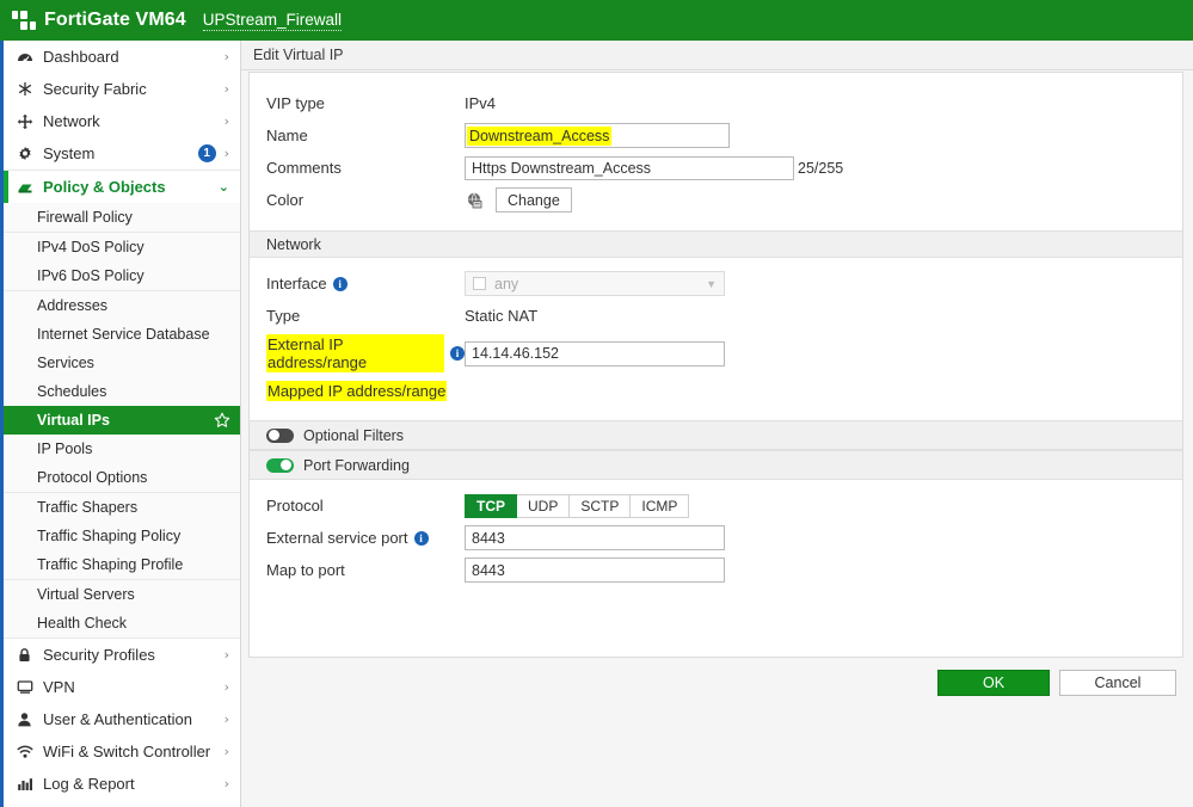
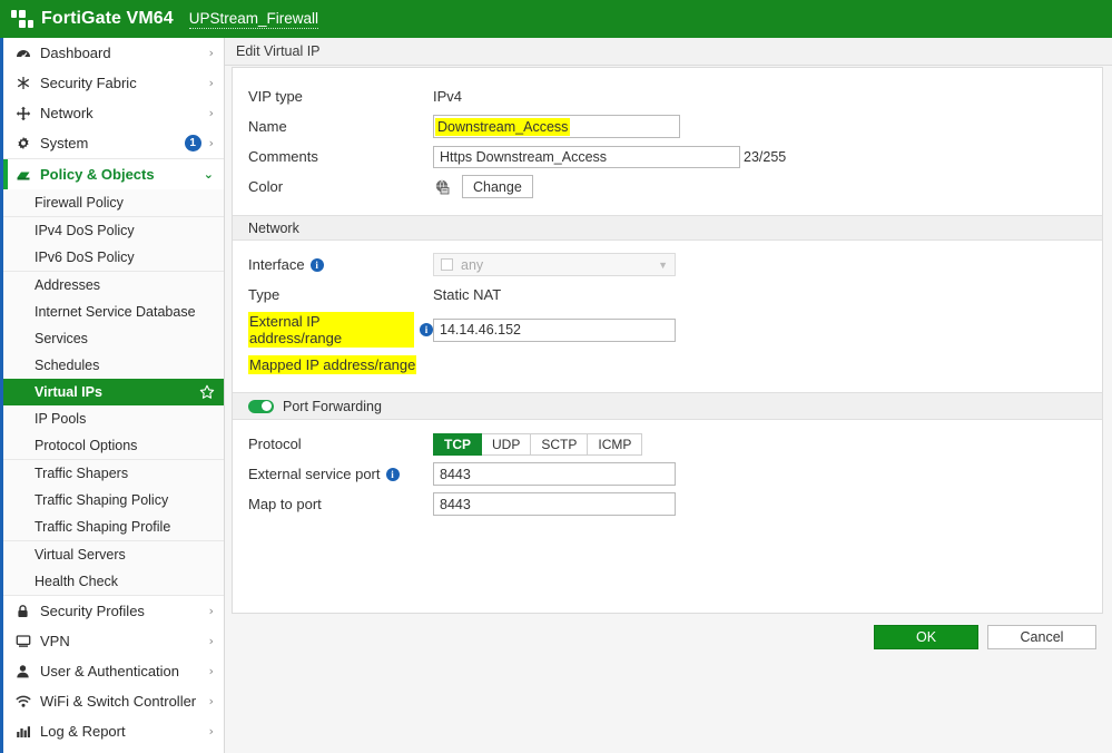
  FortiGate VM64
  UPStream_Firewall
  Dashboard
  ›
  Security Fabric
  ›
  Network
  ›
  System
  1
  ›
  Policy & Objects
  ⌄
  Firewall Policy
  IPv4 DoS Policy
  IPv6 DoS Policy
  Addresses
  Internet Service Database
  Services
  Schedules
  Virtual IPs
  IP Pools
  Protocol Options
  Traffic Shapers
  Traffic Shaping Policy
  Traffic Shaping Profile
  Virtual Servers
  Health Check
  Security Profiles
  ›
  VPN
  ›
  User & Authentication
  ›
  WiFi & Switch Controller
  ›
  Log & Report
  ›
  Edit Virtual IP
  VIP type
  IPv4
  Name
  Downstream_Access
  Comments
  Https Downstream_Access
- 25/255
+ 23/255
  Color
  Change
  Network
  Interface
  i
  any
  ▼
  Type
  Static NAT
  External IP address/range
  i
  14.14.46.152
  Mapped IP address/range
- Optional Filters
  Port Forwarding
  Protocol
  TCP
  UDP
  SCTP
  ICMP
  External service port
  i
  8443
  Map to port
  8443
  OK
  Cancel
